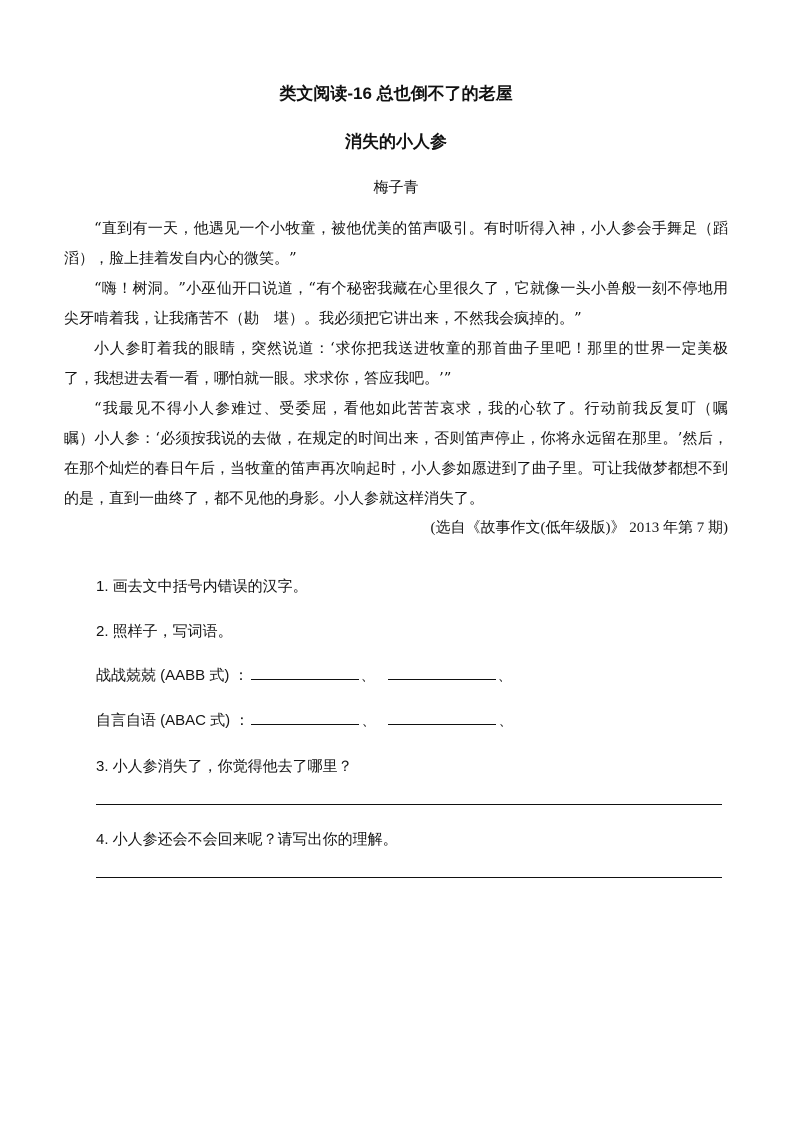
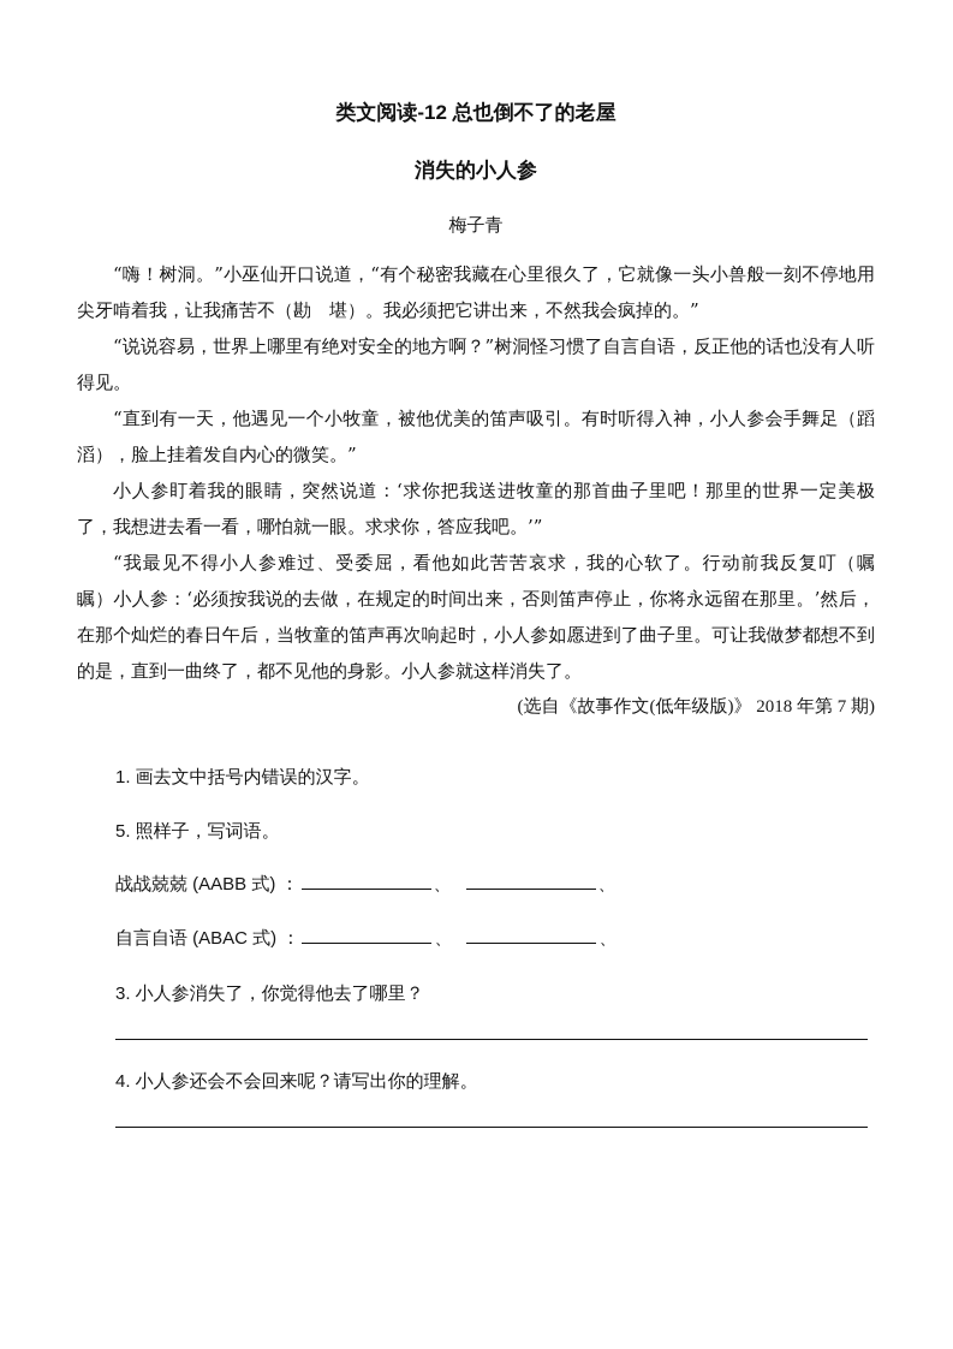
- 类文阅读-16 总也倒不了的老屋
+ 类文阅读-12 总也倒不了的老屋
  消失的小人参
  梅子青
- “直到有一天，他遇见一个小牧童，被他优美的笛声吸引。有时听得入神，小人参会手舞足（蹈 滔），脸上挂着发自内心的微笑。”
+ “嗨！树洞。”小巫仙开口说道，“有个秘密我藏在心里很久了，它就像一头小兽般一刻不停地用尖牙啃着我，让我痛苦不（勘 堪）。我必须把它讲出来，不然我会疯掉的。”
+ “说说容易，世界上哪里有绝对安全的地方啊？”树洞怪习惯了自言自语，反正他的话也没有人听得见。
- “嗨！树洞。”小巫仙开口说道，“有个秘密我藏在心里很久了，它就像一头小兽般一刻不停地用尖牙啃着我，让我痛苦不（勘 堪）。我必须把它讲出来，不然我会疯掉的。”
+ “直到有一天，他遇见一个小牧童，被他优美的笛声吸引。有时听得入神，小人参会手舞足（蹈 滔），脸上挂着发自内心的微笑。”
  小人参盯着我的眼睛，突然说道：‘求你把我送进牧童的那首曲子里吧！那里的世界一定美极了，我想进去看一看，哪怕就一眼。求求你，答应我吧。’”
  “我最见不得小人参难过、受委屈，看他如此苦苦哀求，我的心软了。行动前我反复叮（嘱 瞩）小人参：‘必须按我说的去做，在规定的时间出来，否则笛声停止，你将永远留在那里。’然后，在那个灿烂的春日午后，当牧童的笛声再次响起时，小人参如愿进到了曲子里。可让我做梦都想不到的是，直到一曲终了，都不见他的身影。小人参就这样消失了。
- (选自《故事作文(低年级版)》 2013 年第 7 期)
+ (选自《故事作文(低年级版)》 2018 年第 7 期)
  1. 画去文中括号内错误的汉字。
- 2. 照样子，写词语。
+ 5. 照样子，写词语。
  战战兢兢 (AABB 式) ： 、 、
  自言自语 (ABAC 式) ： 、 、
  3. 小人参消失了，你觉得他去了哪里？
  4. 小人参还会不会回来呢？请写出你的理解。
